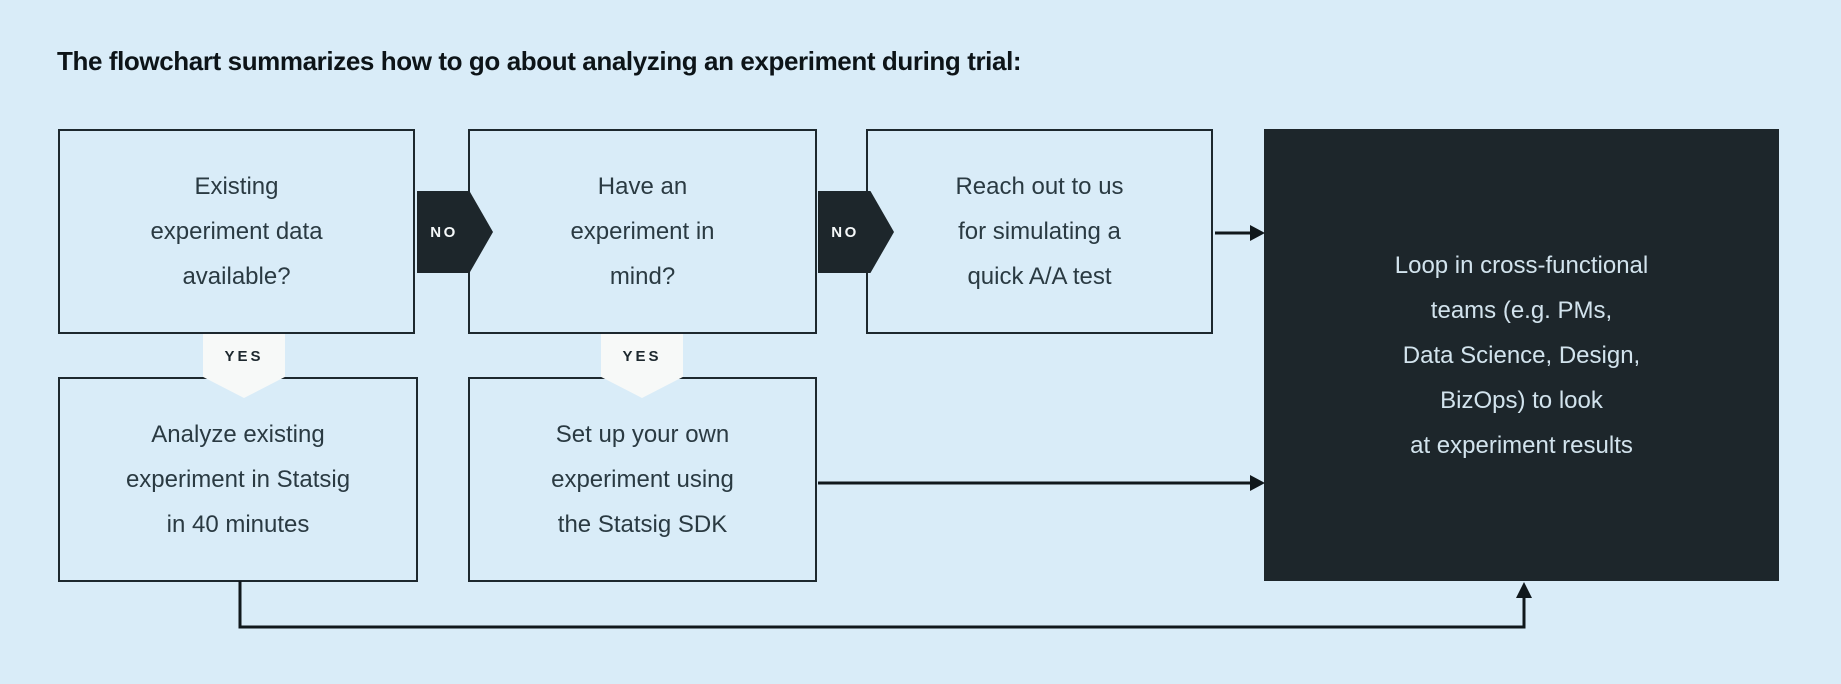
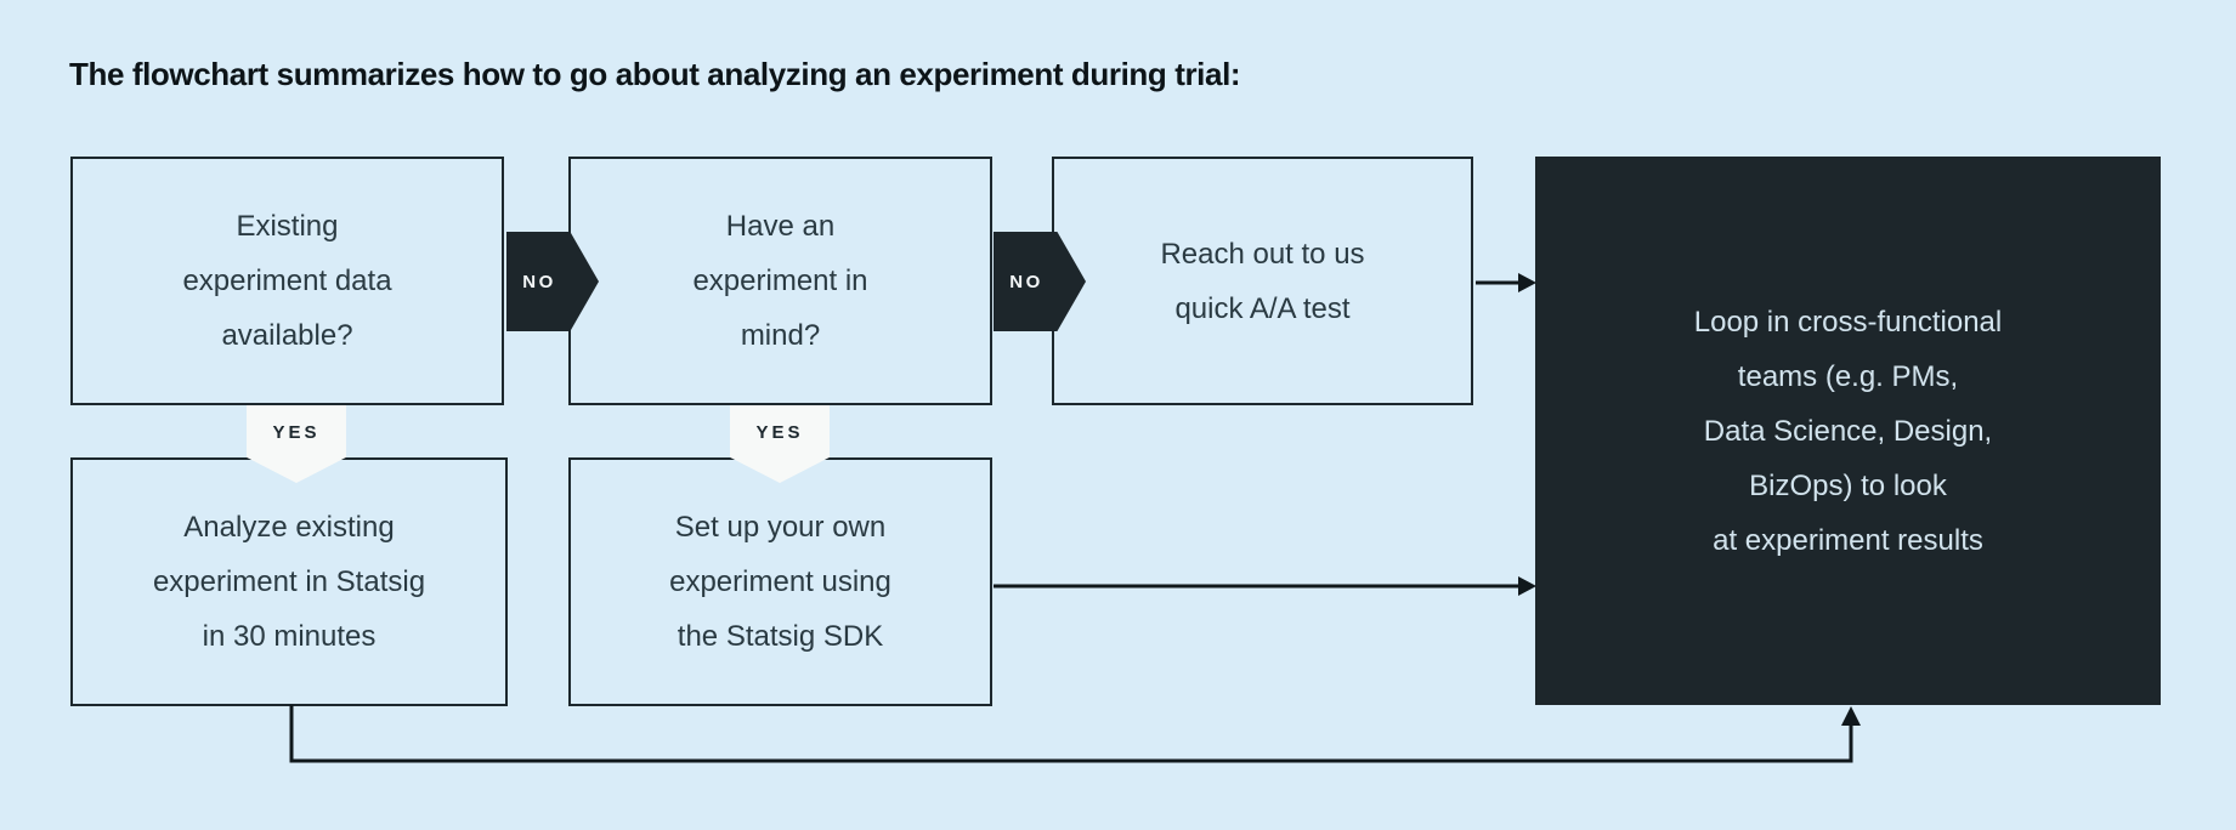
  The flowchart summarizes how to go about analyzing an experiment during trial:
  Existing
  experiment data
  available?
  Have an
  experiment in
  mind?
  Reach out to us
- for simulating a
  quick A/A test
  Loop in cross-functional
  teams (e.g. PMs,
  Data Science, Design,
  BizOps) to look
  at experiment results
  Analyze existing
  experiment in Statsig
- in 40 minutes
+ in 30 minutes
  Set up your own
  experiment using
  the Statsig SDK
  NO
  NO
  YES
  YES
